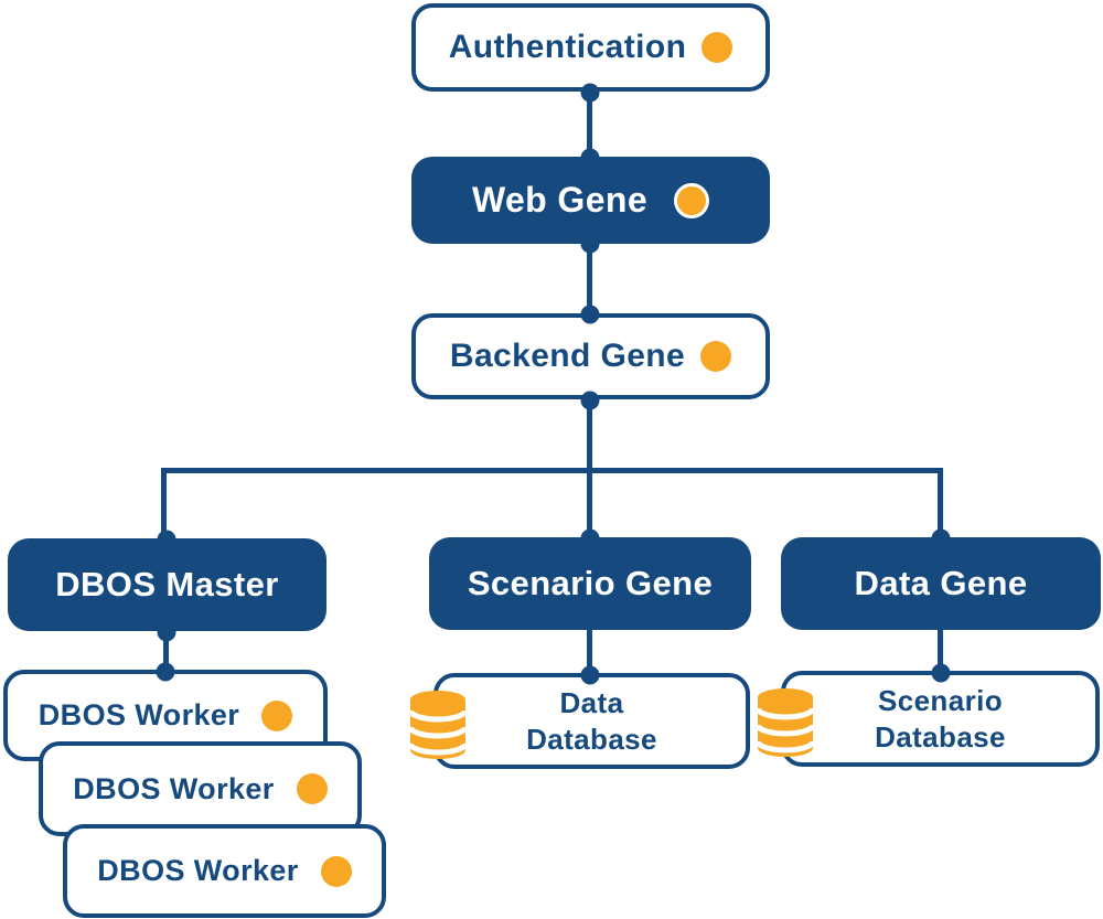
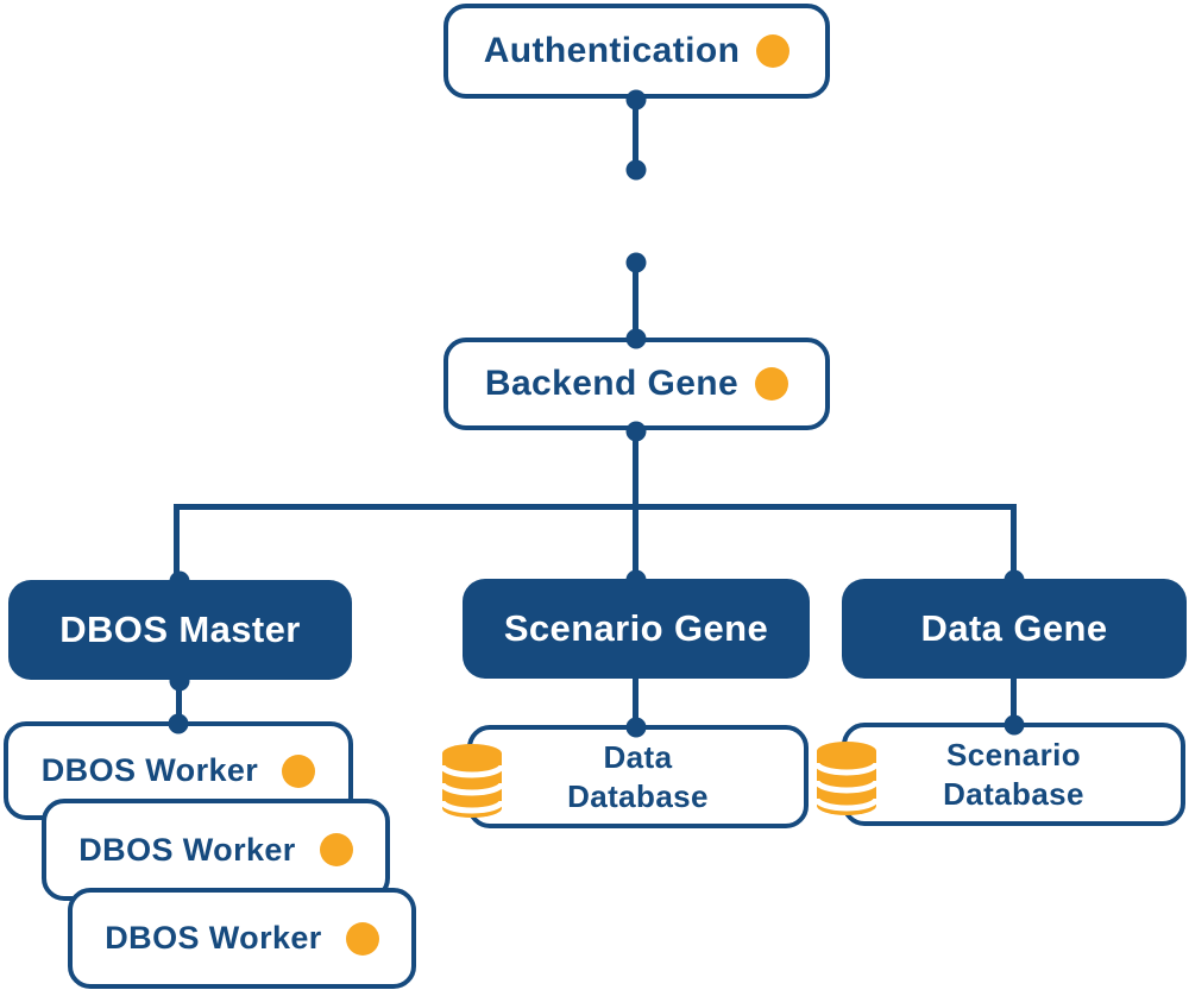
  Authentication
- Web Gene
  Backend Gene
  DBOS Master
  Scenario Gene
  Data Gene
  DBOS Worker
  DBOS Worker
  DBOS Worker
  Data
  Database
  Scenario
  Database
